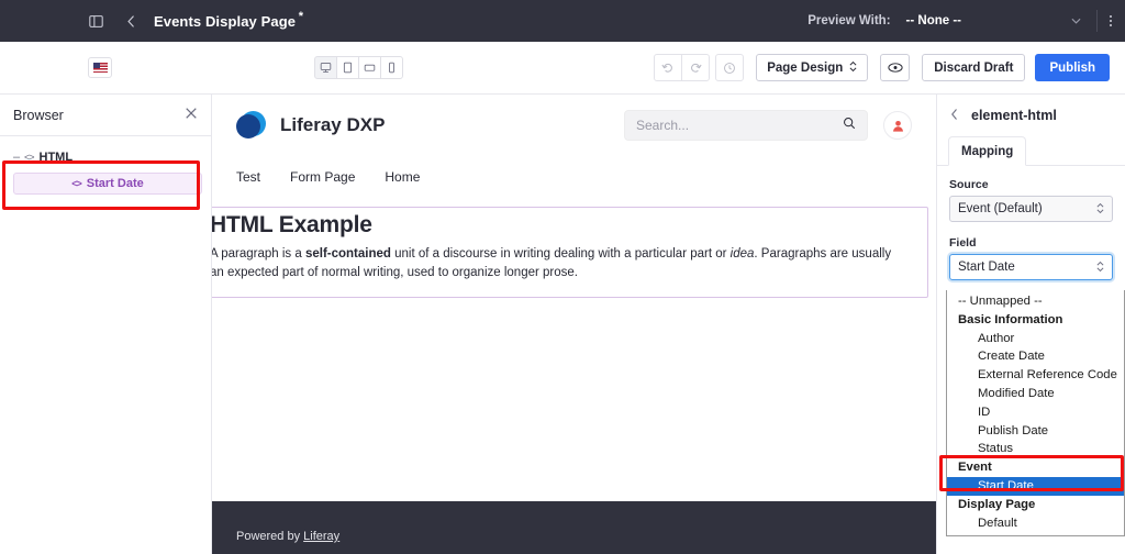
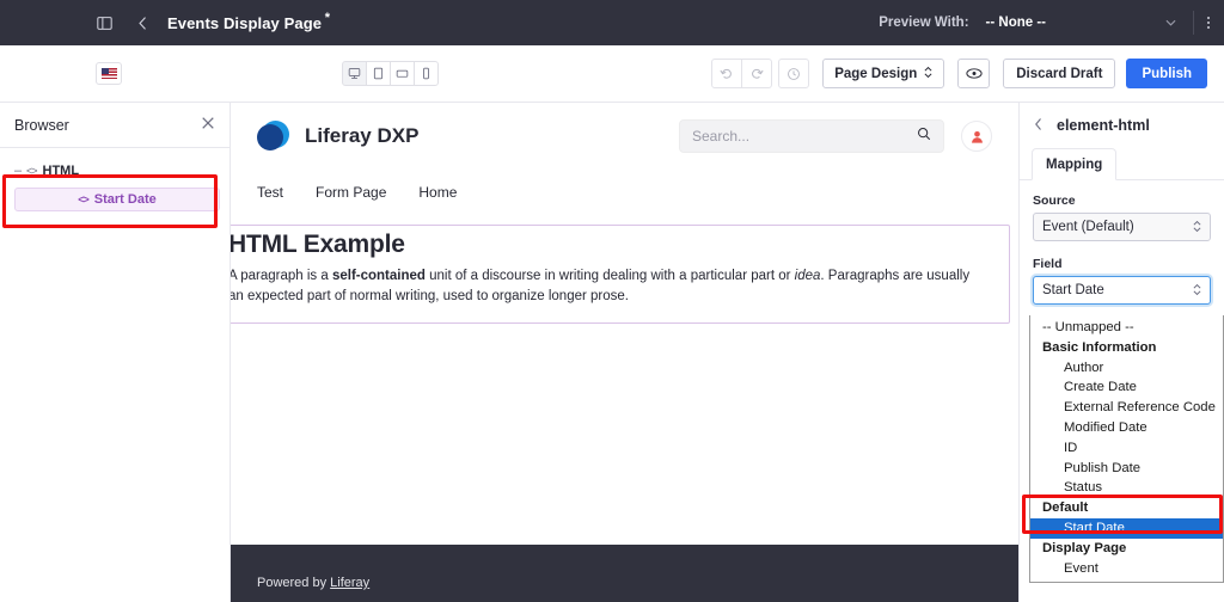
  Events Display Page
  *
  Preview With:
  -- None --
  Page Design
  Discard Draft
  Publish
  Browser
  –
  <>
  HTML
  <>
  Start Date
  Liferay DXP
  Search...
  Test
  Form Page
  Home
  HTML Example
  A paragraph is a self-contained unit of a discourse in writing dealing with a particular part or idea. Paragraphs are usually an expected part of normal writing, used to organize longer prose.
  Powered by Liferay
  element-html
  Mapping
  Source
  Event (Default)
  Field
  Start Date
  -- Unmapped --
  Basic Information
  Author
  Create Date
  External Reference Code
  Modified Date
  ID
  Publish Date
  Status
- Event
+ Default
  Start Date
  Display Page
- Default
+ Event
